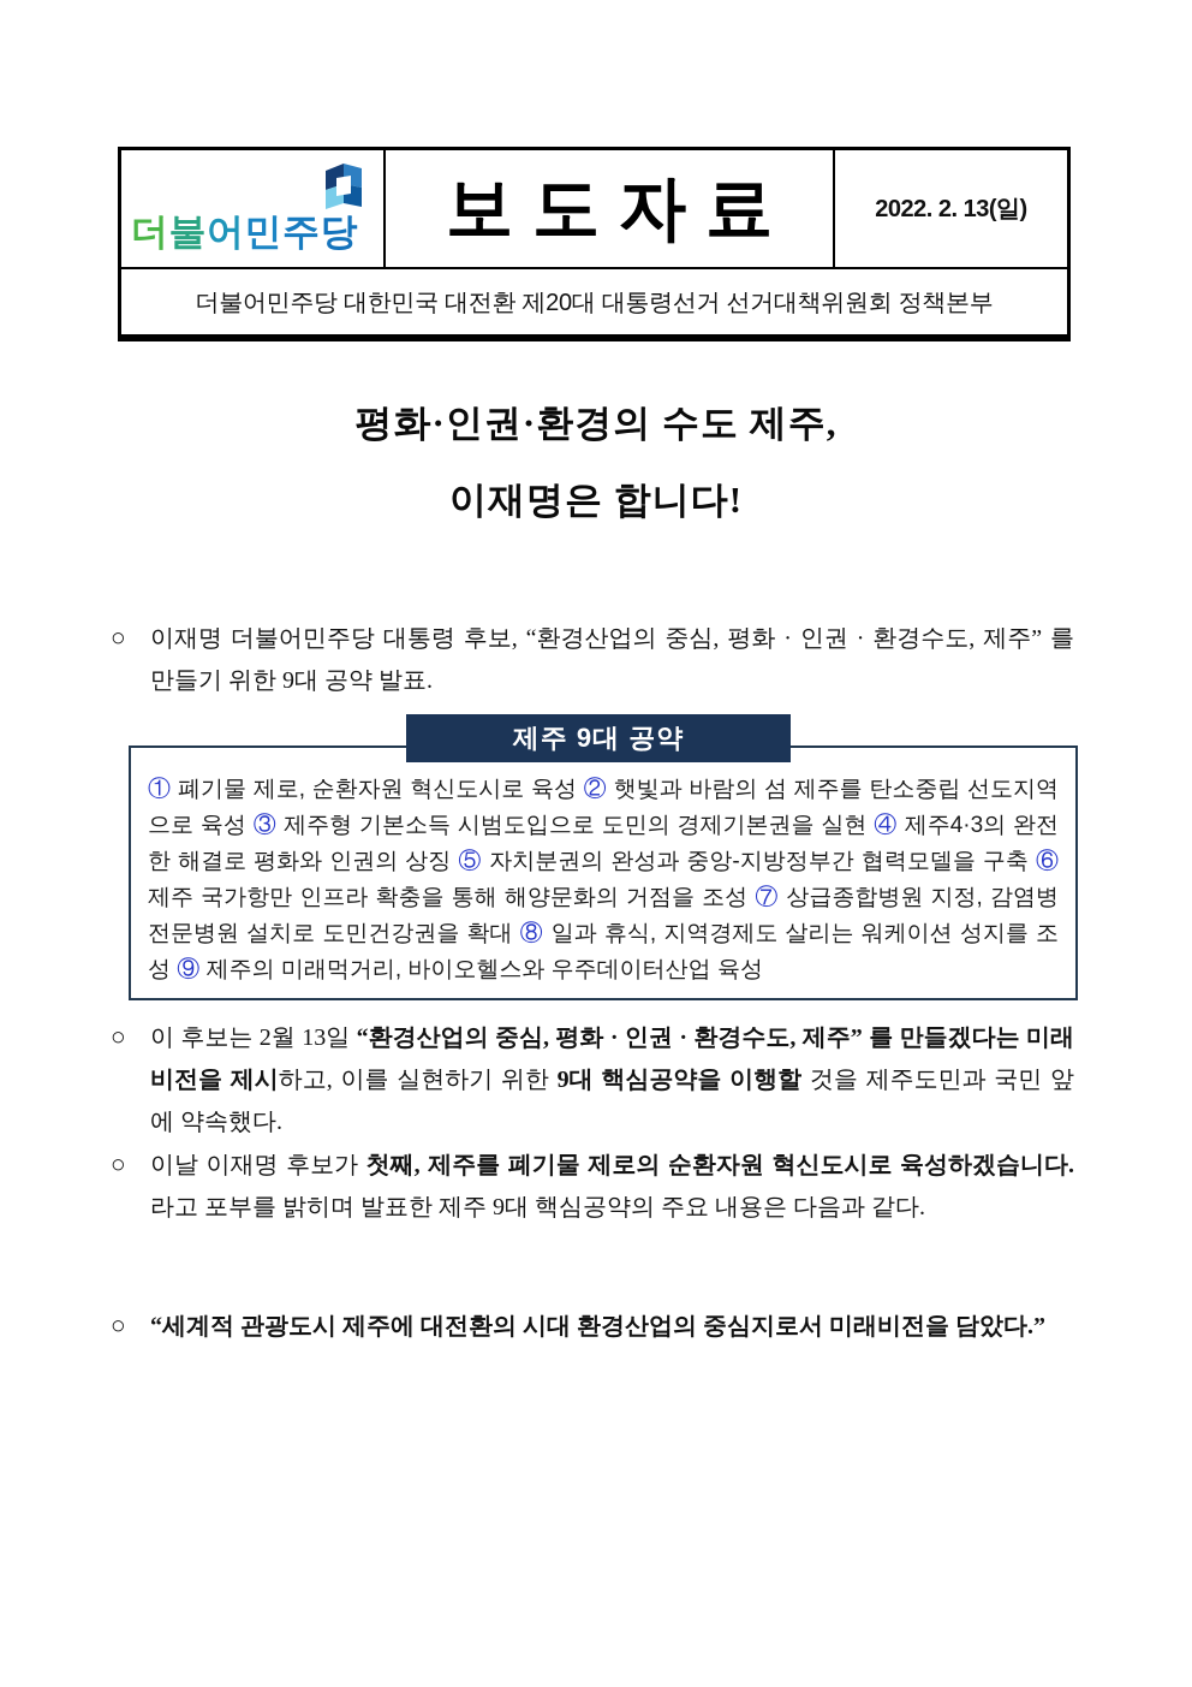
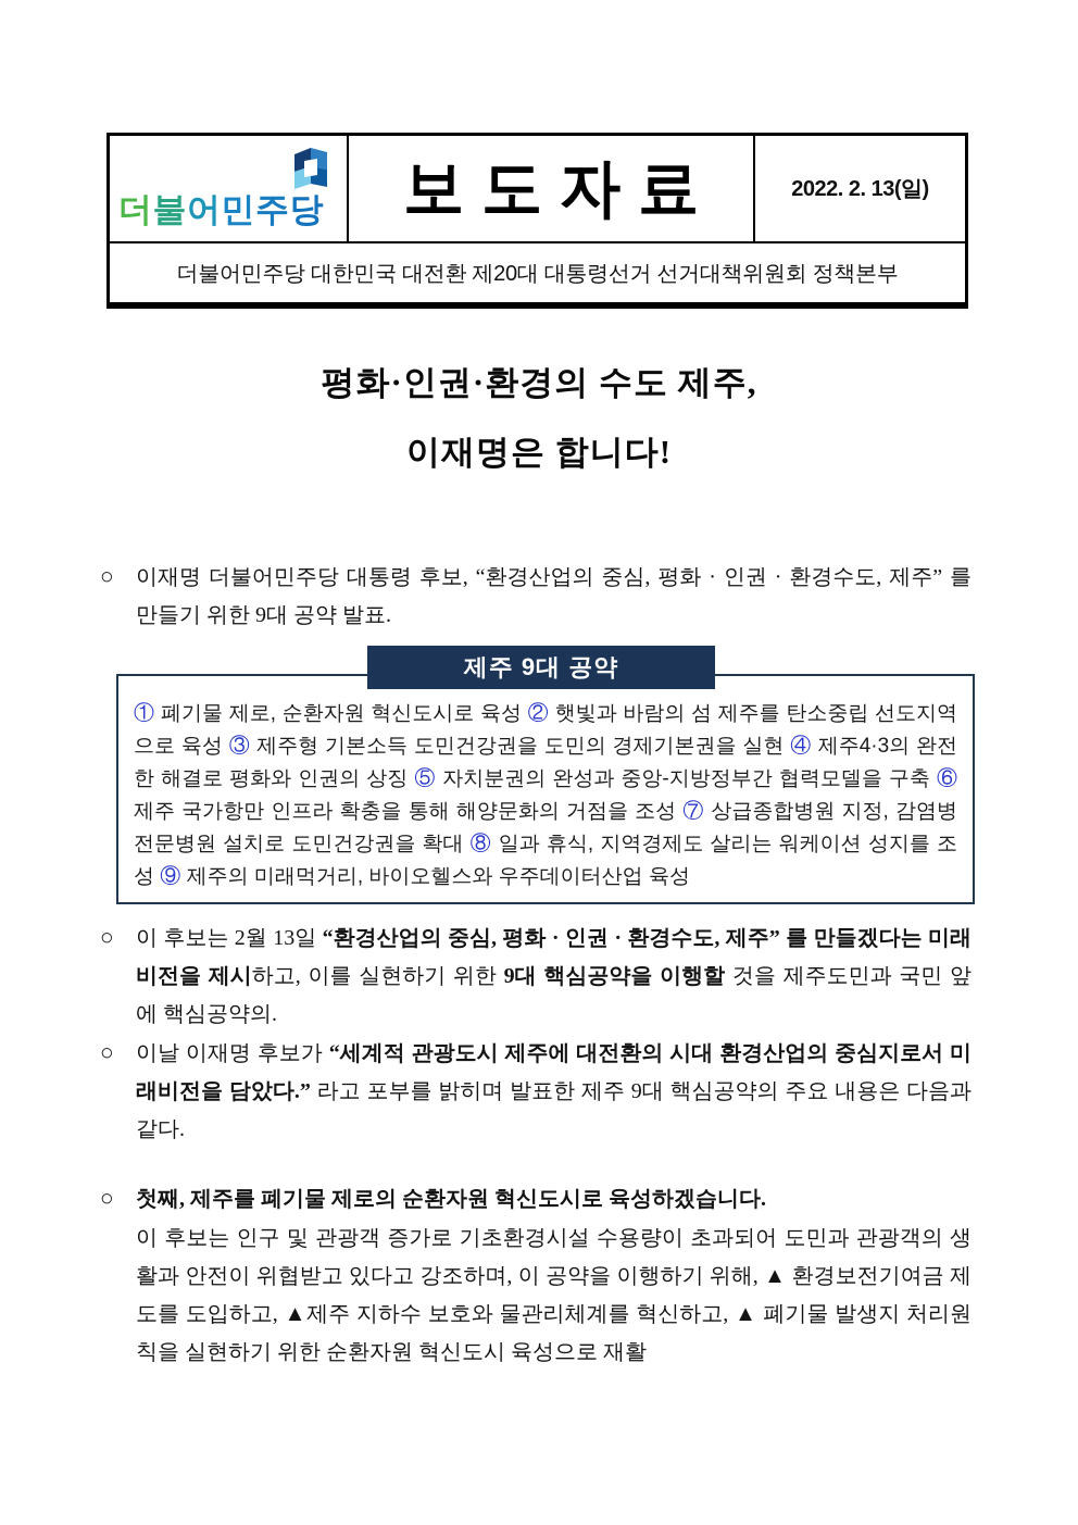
  더불어민주당
  보도자료
  2022. 2. 13(일)
  더불어민주당 대한민국 대전환 제20대 대통령선거 선거대책위원회 정책본부
  평화·인권·환경의 수도 제주,
  이재명은 합니다!
  ○
  이재명 더불어민주당 대통령 후보, “환경산업의 중심, 평화 · 인권 · 환경수도, 제주” 를 만들기 위한 9대 공약 발표.
  제주 9대 공약
- ① 폐기물 제로, 순환자원 혁신도시로 육성 ② 햇빛과 바람의 섬 제주를 탄소중립 선도지역으로 육성 ③ 제주형 기본소득 시범도입으로 도민의 경제기본권을 실현 ④ 제주4·3의 완전한 해결로 평화와 인권의 상징 ⑤ 자치분권의 완성과 중앙-지방정부간 협력모델을 구축 ⑥ 제주 국가항만 인프라 확충을 통해 해양문화의 거점을 조성 ⑦ 상급종합병원 지정, 감염병전문병원 설치로 도민건강권을 확대 ⑧ 일과 휴식, 지역경제도 살리는 워케이션 성지를 조성 ⑨ 제주의 미래먹거리, 바이오헬스와 우주데이터산업 육성
+ ① 폐기물 제로, 순환자원 혁신도시로 육성 ② 햇빛과 바람의 섬 제주를 탄소중립 선도지역으로 육성 ③ 제주형 기본소득 도민건강권을 도민의 경제기본권을 실현 ④ 제주4·3의 완전한 해결로 평화와 인권의 상징 ⑤ 자치분권의 완성과 중앙-지방정부간 협력모델을 구축 ⑥ 제주 국가항만 인프라 확충을 통해 해양문화의 거점을 조성 ⑦ 상급종합병원 지정, 감염병전문병원 설치로 도민건강권을 확대 ⑧ 일과 휴식, 지역경제도 살리는 워케이션 성지를 조성 ⑨ 제주의 미래먹거리, 바이오헬스와 우주데이터산업 육성
  ○
- 이 후보는 2월 13일 “환경산업의 중심, 평화 · 인권 · 환경수도, 제주” 를 만들겠다는 미래비전을 제시하고, 이를 실현하기 위한 9대 핵심공약을 이행할 것을 제주도민과 국민 앞에 약속했다.
+ 이 후보는 2월 13일 “환경산업의 중심, 평화 · 인권 · 환경수도, 제주” 를 만들겠다는 미래비전을 제시하고, 이를 실현하기 위한 9대 핵심공약을 이행할 것을 제주도민과 국민 앞에 핵심공약의.
  ○
- 이날 이재명 후보가 첫째, 제주를 폐기물 제로의 순환자원 혁신도시로 육성하겠습니다. 라고 포부를 밝히며 발표한 제주 9대 핵심공약의 주요 내용은 다음과 같다.
+ 이날 이재명 후보가 “세계적 관광도시 제주에 대전환의 시대 환경산업의 중심지로서 미래비전을 담았다.” 라고 포부를 밝히며 발표한 제주 9대 핵심공약의 주요 내용은 다음과 같다.
  ○
- “세계적 관광도시 제주에 대전환의 시대 환경산업의 중심지로서 미래비전을 담았다.”
+ 첫째, 제주를 폐기물 제로의 순환자원 혁신도시로 육성하겠습니다.
+ 이 후보는 인구 및 관광객 증가로 기초환경시설 수용량이 초과되어 도민과 관광객의 생활과 안전이 위협받고 있다고 강조하며, 이 공약을 이행하기 위해, ▲ 환경보전기여금 제도를 도입하고, ▲제주 지하수 보호와 물관리체계를 혁신하고, ▲ 폐기물 발생지 처리원칙을 실현하기 위한 순환자원 혁신도시 육성으로 재활
